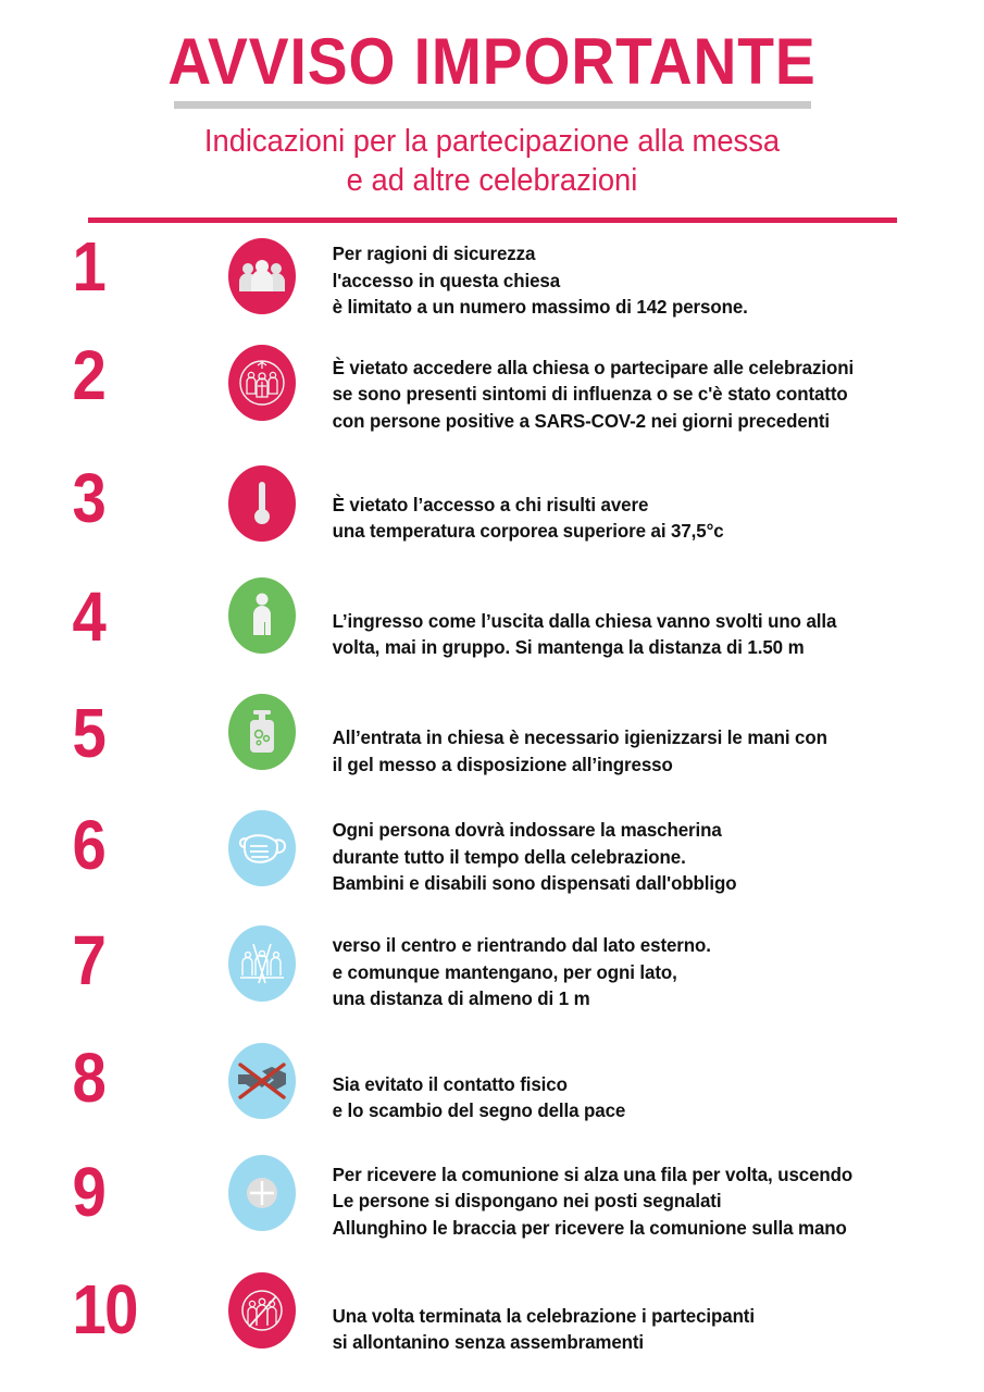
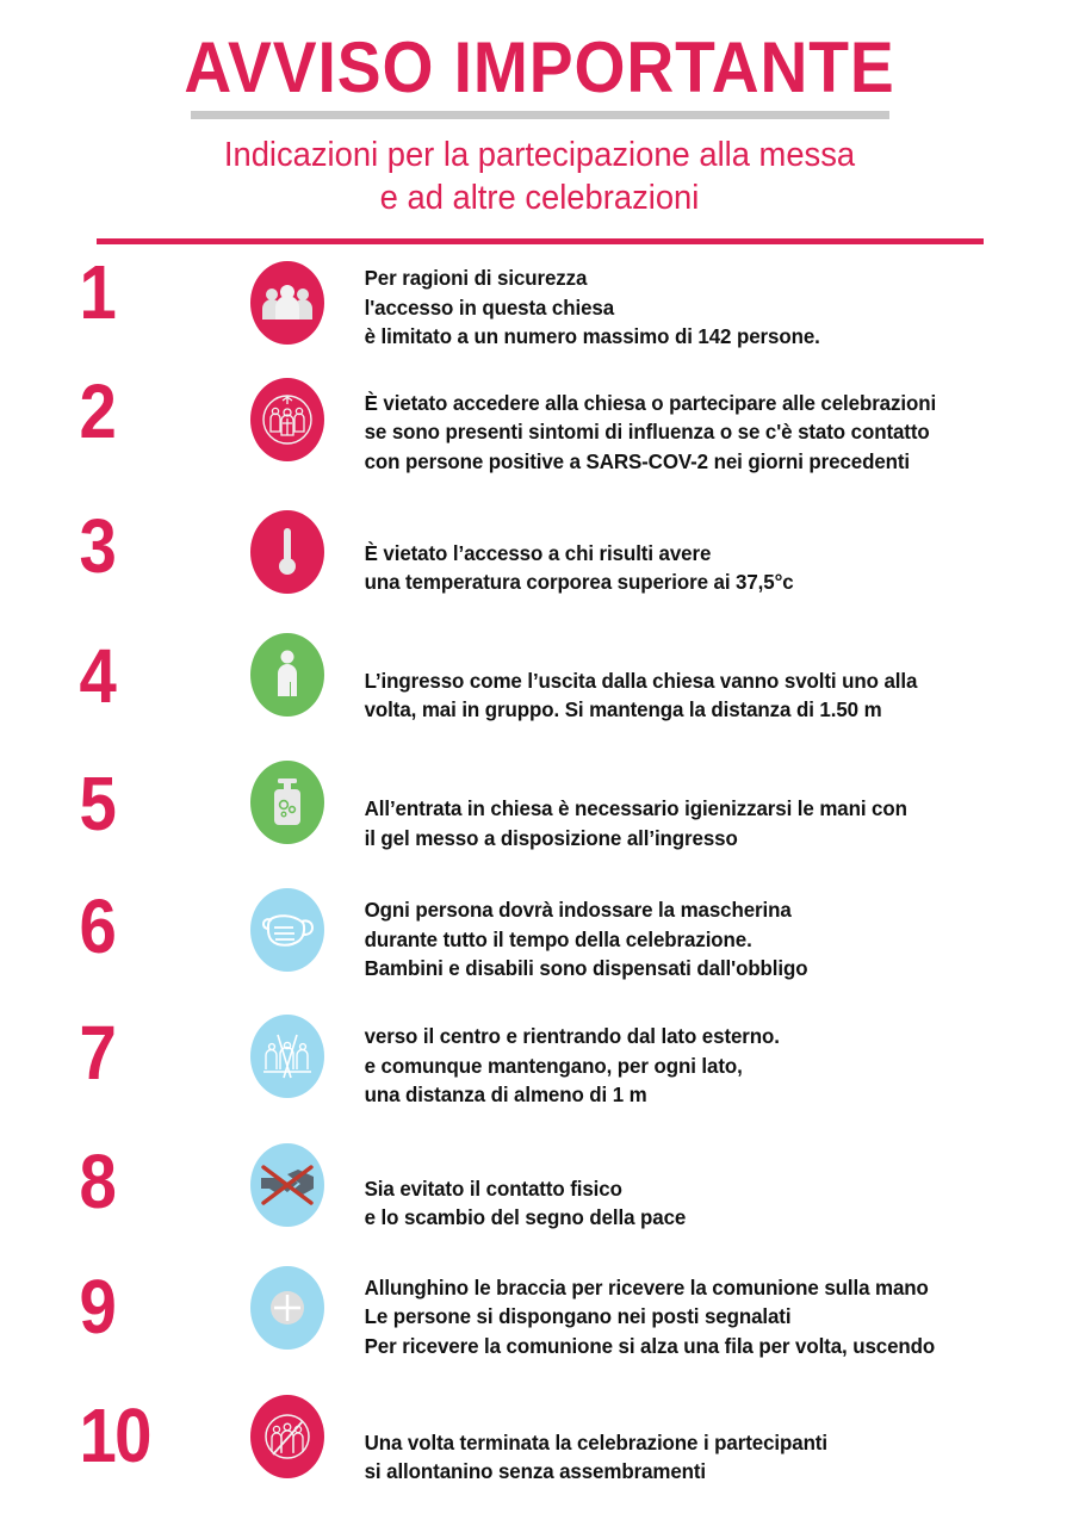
  AVVISO IMPORTANTE
  Indicazioni per la partecipazione alla messa
  e ad altre celebrazioni
  1
  Per ragioni di sicurezza
  l'accesso in questa chiesa
  è limitato a un numero massimo di 142 persone.
  2
  È vietato accedere alla chiesa o partecipare alle celebrazioni
  se sono presenti sintomi di influenza o se c'è stato contatto
  con persone positive a SARS-COV-2 nei giorni precedenti
  3
  È vietato l’accesso a chi risulti avere
  una temperatura corporea superiore ai 37,5°c
  4
  L’ingresso come l’uscita dalla chiesa vanno svolti uno alla
  volta, mai in gruppo. Si mantenga la distanza di 1.50 m
  5
  All’entrata in chiesa è necessario igienizzarsi le mani con
  il gel messo a disposizione all’ingresso
  6
  Ogni persona dovrà indossare la mascherina
  durante tutto il tempo della celebrazione.
  Bambini e disabili sono dispensati dall'obbligo
  7
  verso il centro e rientrando dal lato esterno.
  e comunque mantengano, per ogni lato,
  una distanza di almeno di 1 m
  8
  Sia evitato il contatto fisico
  e lo scambio del segno della pace
  9
- Per ricevere la comunione si alza una fila per volta, uscendo
+ Allunghino le braccia per ricevere la comunione sulla mano
  Le persone si dispongano nei posti segnalati
- Allunghino le braccia per ricevere la comunione sulla mano
+ Per ricevere la comunione si alza una fila per volta, uscendo
  10
  Una volta terminata la celebrazione i partecipanti
  si allontanino senza assembramenti
